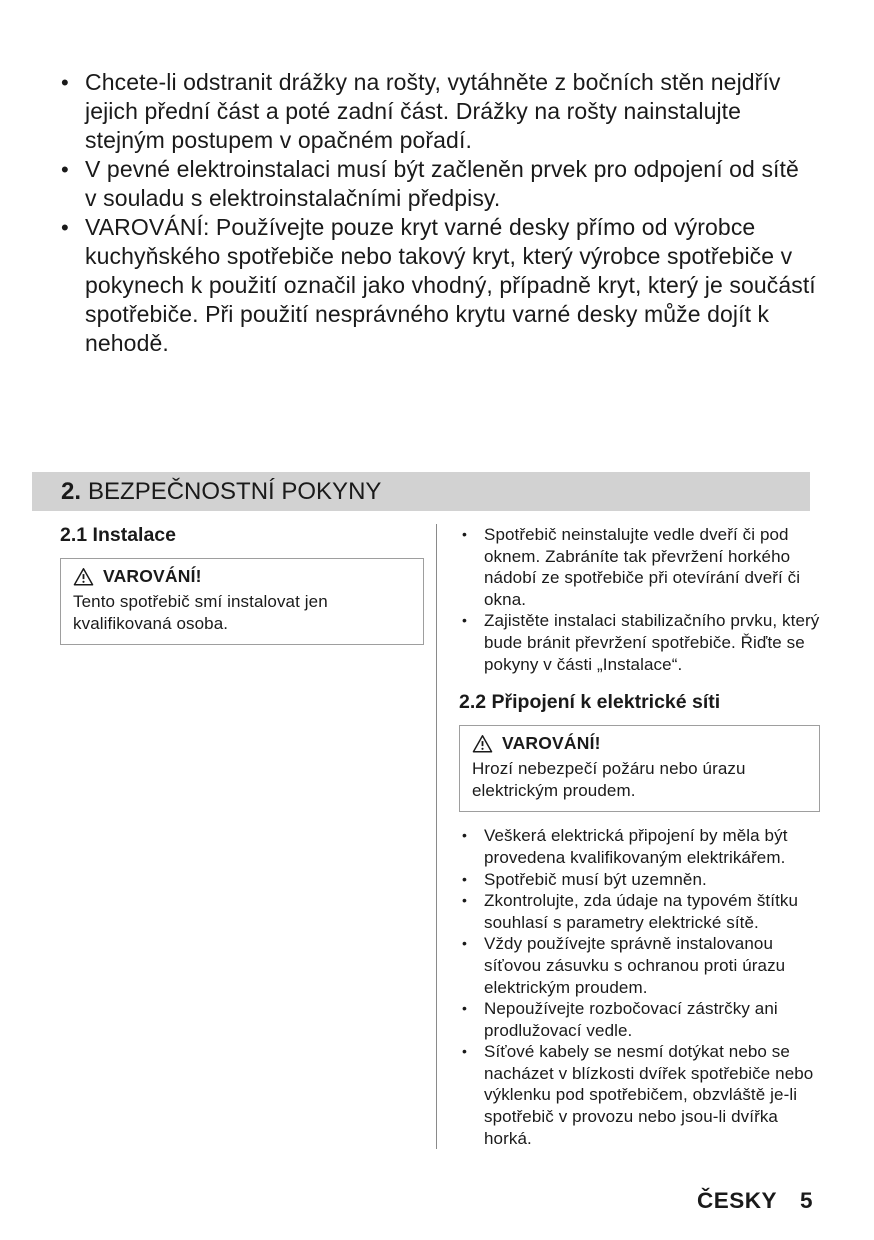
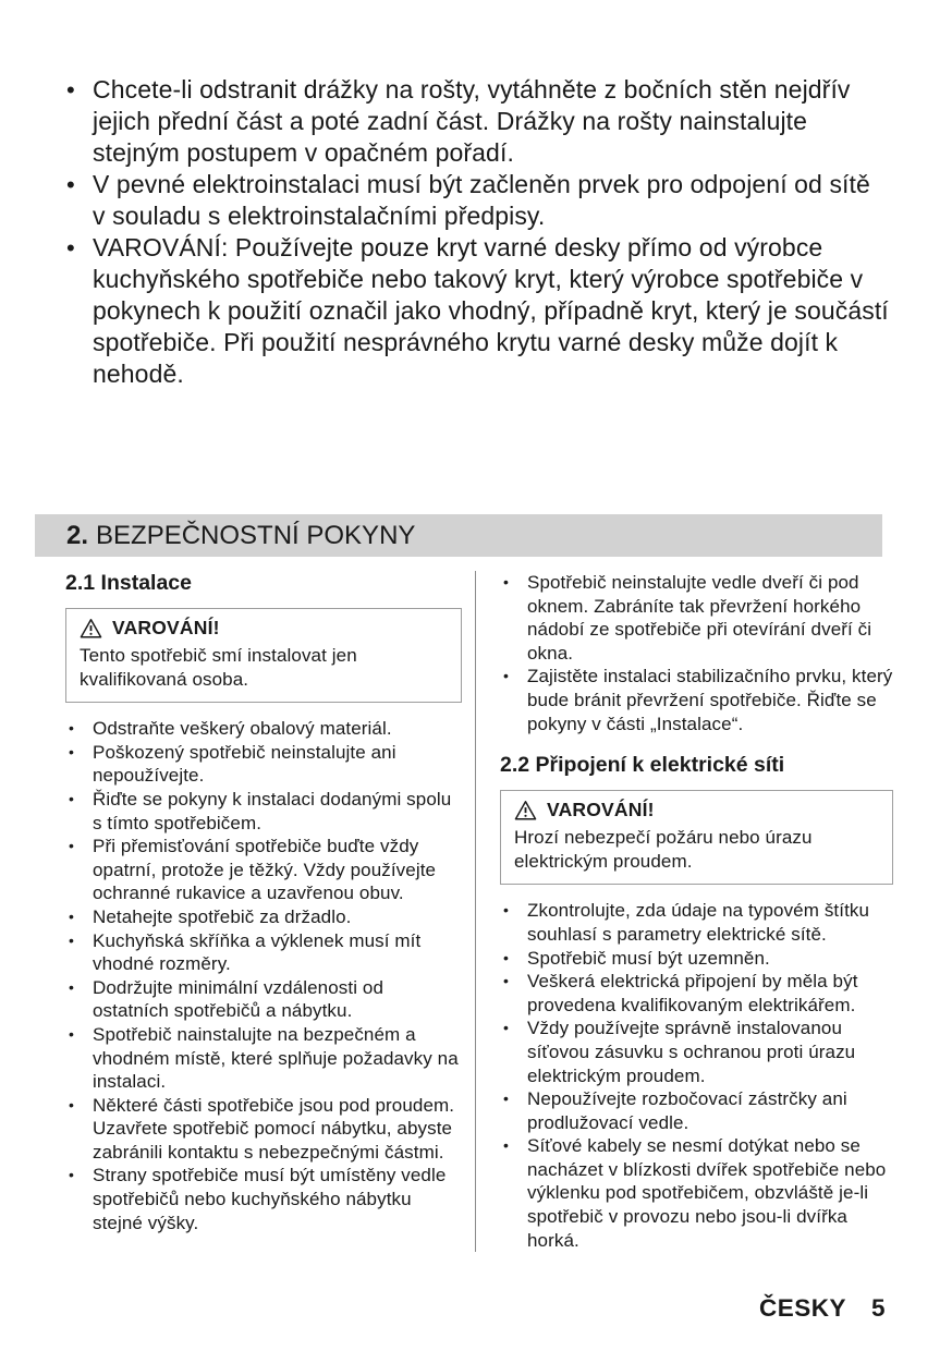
  Chcete-li odstranit drážky na rošty, vytáhněte z bočních stěn nejdřív jejich přední část a poté zadní část. Drážky na rošty nainstalujte stejným postupem v opačném pořadí.
  V pevné elektroinstalaci musí být začleněn prvek pro odpojení od sítě v souladu s elektroinstalačními předpisy.
  VAROVÁNÍ: Používejte pouze kryt varné desky přímo od výrobce kuchyňského spotřebiče nebo takový kryt, který výrobce spotřebiče v pokynech k použití označil jako vhodný, případně kryt, který je součástí spotřebiče. Při použití nesprávného krytu varné desky může dojít k nehodě.
  2. BEZPEČNOSTNÍ POKYNY
  2.1 Instalace
  VAROVÁNÍ!
  Tento spotřebič smí instalovat jen kvalifikovaná osoba.
+ Odstraňte veškerý obalový materiál.
+ Poškozený spotřebič neinstalujte ani nepoužívejte.
+ Řiďte se pokyny k instalaci dodanými spolu s tímto spotřebičem.
+ Při přemisťování spotřebiče buďte vždy opatrní, protože je těžký. Vždy používejte ochranné rukavice a uzavřenou obuv.
+ Netahejte spotřebič za držadlo.
+ Kuchyňská skříňka a výklenek musí mít vhodné rozměry.
+ Dodržujte minimální vzdálenosti od ostatních spotřebičů a nábytku.
+ Spotřebič nainstalujte na bezpečném a vhodném místě, které splňuje požadavky na instalaci.
+ Některé části spotřebiče jsou pod proudem. Uzavřete spotřebič pomocí nábytku, abyste zabránili kontaktu s nebezpečnými částmi.
+ Strany spotřebiče musí být umístěny vedle spotřebičů nebo kuchyňského nábytku stejné výšky.
  Spotřebič neinstalujte vedle dveří či pod oknem. Zabráníte tak převržení horkého nádobí ze spotřebiče při otevírání dveří či okna.
  Zajistěte instalaci stabilizačního prvku, který bude bránit převržení spotřebiče. Řiďte se pokyny v části „Instalace“.
  2.2 Připojení k elektrické síti
  VAROVÁNÍ!
  Hrozí nebezpečí požáru nebo úrazu elektrickým proudem.
- Veškerá elektrická připojení by měla být provedena kvalifikovaným elektrikářem.
+ Zkontrolujte, zda údaje na typovém štítku souhlasí s parametry elektrické sítě.
  Spotřebič musí být uzemněn.
- Zkontrolujte, zda údaje na typovém štítku souhlasí s parametry elektrické sítě.
+ Veškerá elektrická připojení by měla být provedena kvalifikovaným elektrikářem.
  Vždy používejte správně instalovanou síťovou zásuvku s ochranou proti úrazu elektrickým proudem.
  Nepoužívejte rozbočovací zástrčky ani prodlužovací vedle.
  Síťové kabely se nesmí dotýkat nebo se nacházet v blízkosti dvířek spotřebiče nebo výklenku pod spotřebičem, obzvláště je-li spotřebič v provozu nebo jsou-li dvířka horká.
  ČESKY
  5
